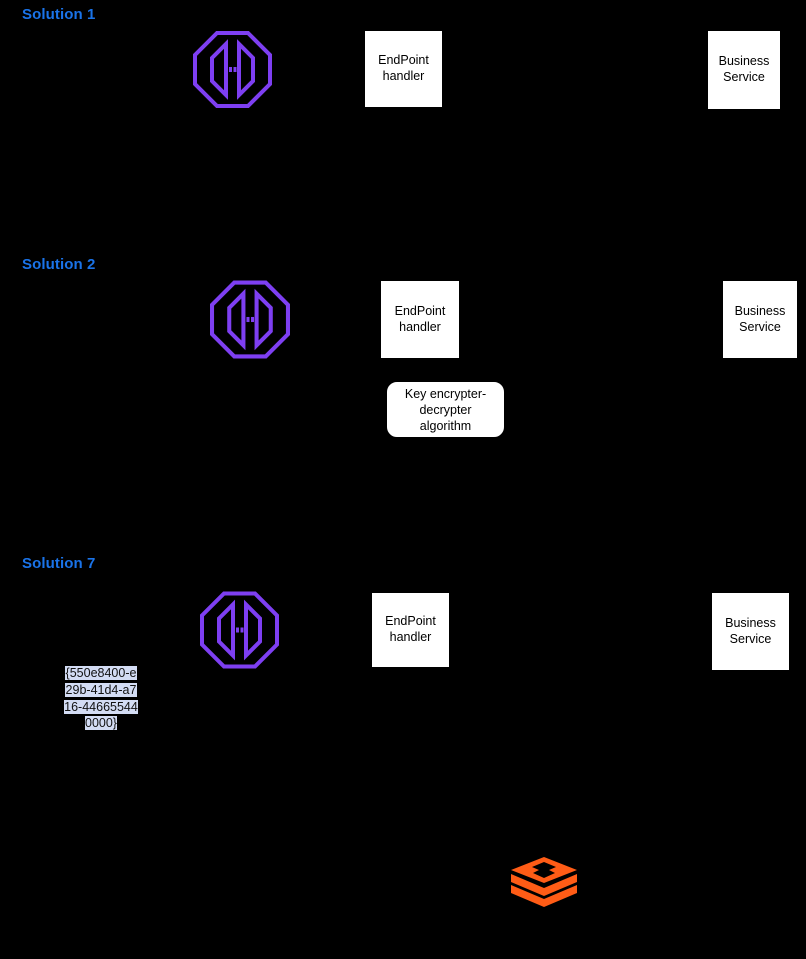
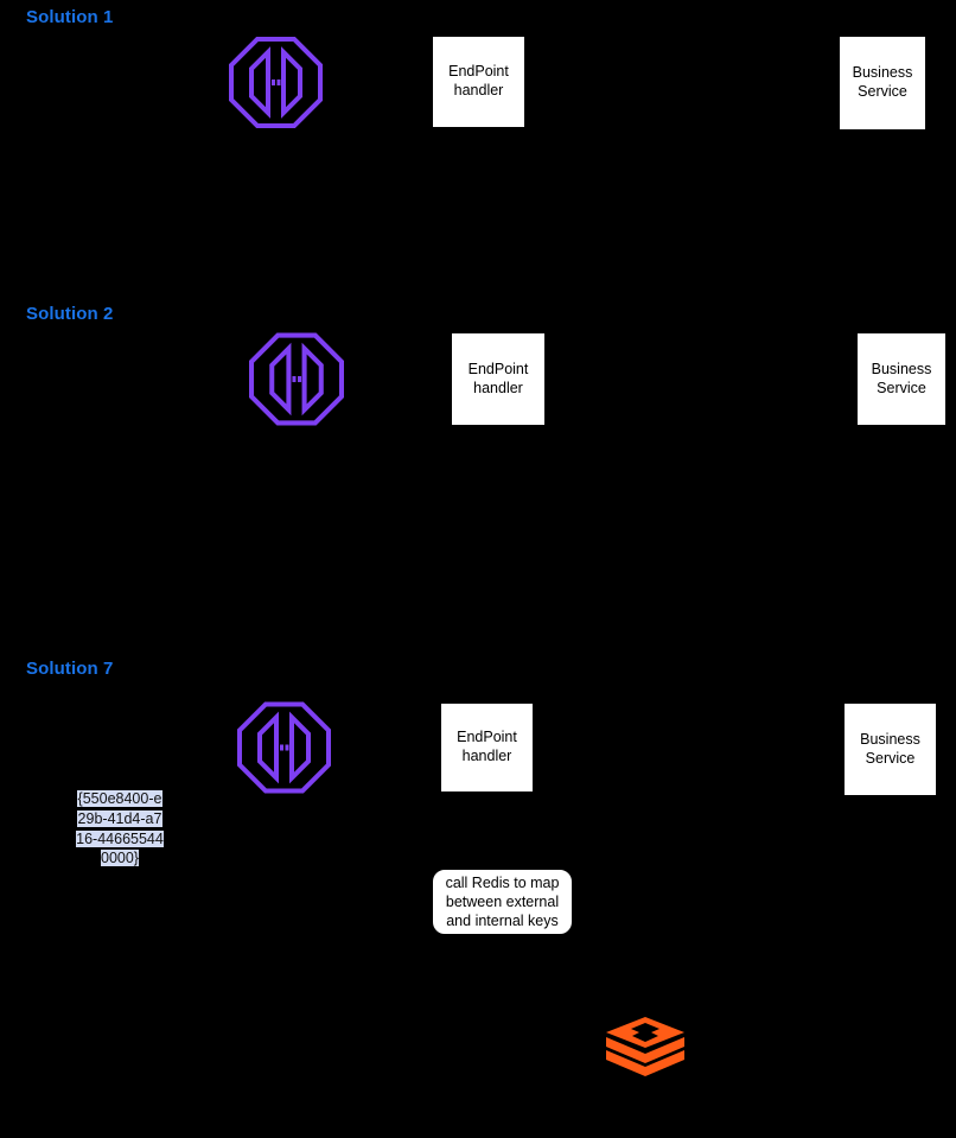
  Solution 1
  EndPoint handler
  Business Service
  Solution 2
  EndPoint handler
  Business Service
- Key encrypter-decrypter algorithm
  Solution 7
  EndPoint handler
  Business Service
  {550e8400-e29b-41d4-a716-446655440000}
+ call Redis to map between external and internal keys
